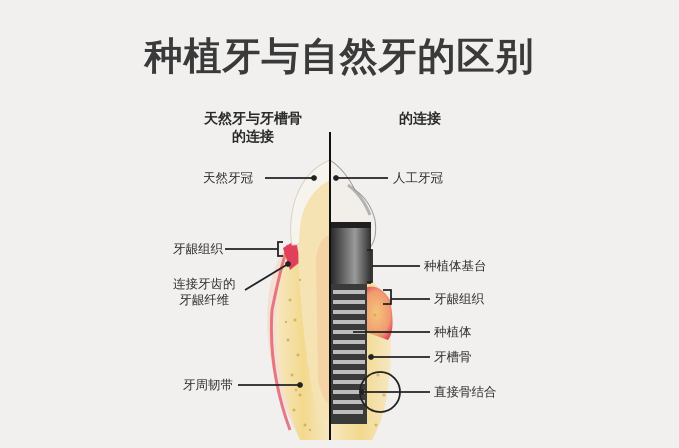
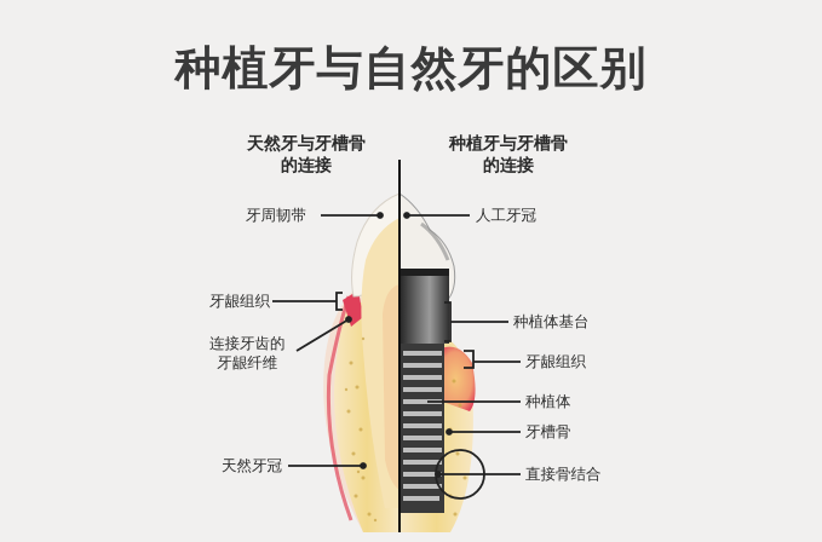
  种植牙与自然牙的区别
  天然牙与牙槽骨
  的连接
+ 种植牙与牙槽骨
  的连接
- 天然牙冠
+ 牙周韧带
  牙龈组织
  连接牙齿的
  牙龈纤维
- 牙周韧带
+ 天然牙冠
  人工牙冠
  种植体基台
  牙龈组织
  种植体
  牙槽骨
  直接骨结合
